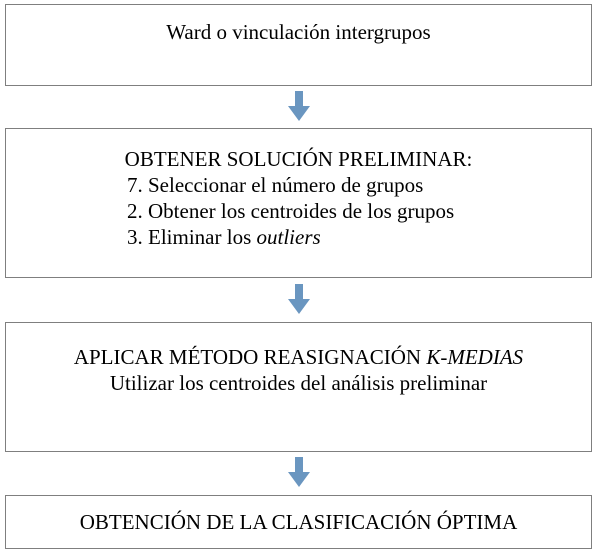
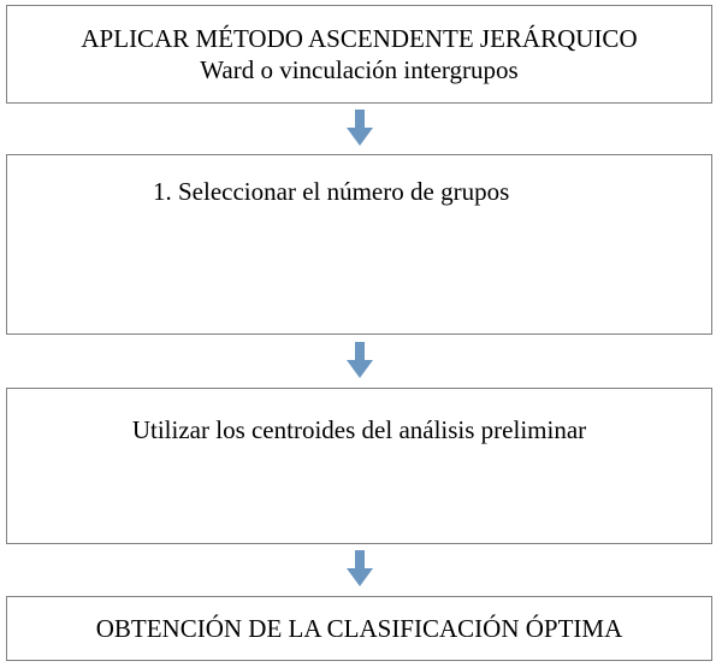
+ APLICAR MÉTODO ASCENDENTE JERÁRQUICO
  Ward o vinculación intergrupos
- OBTENER SOLUCIÓN PRELIMINAR:
- 7. Seleccionar el número de grupos
+ 1. Seleccionar el número de grupos
- 2. Obtener los centroides de los grupos
- 3. Eliminar los outliers
- APLICAR MÉTODO REASIGNACIÓN K-MEDIAS
  Utilizar los centroides del análisis preliminar
  OBTENCIÓN DE LA CLASIFICACIÓN ÓPTIMA
